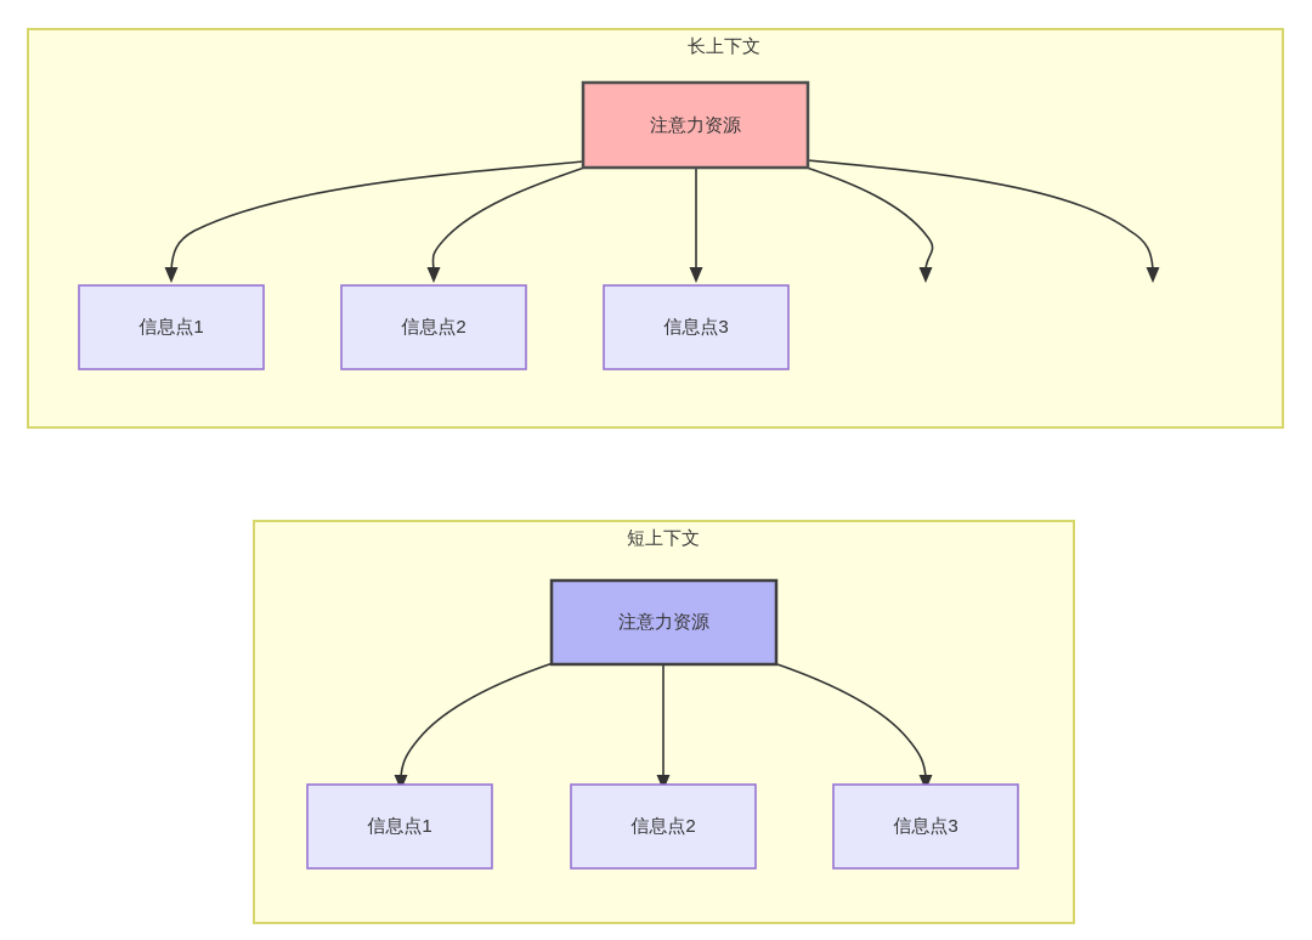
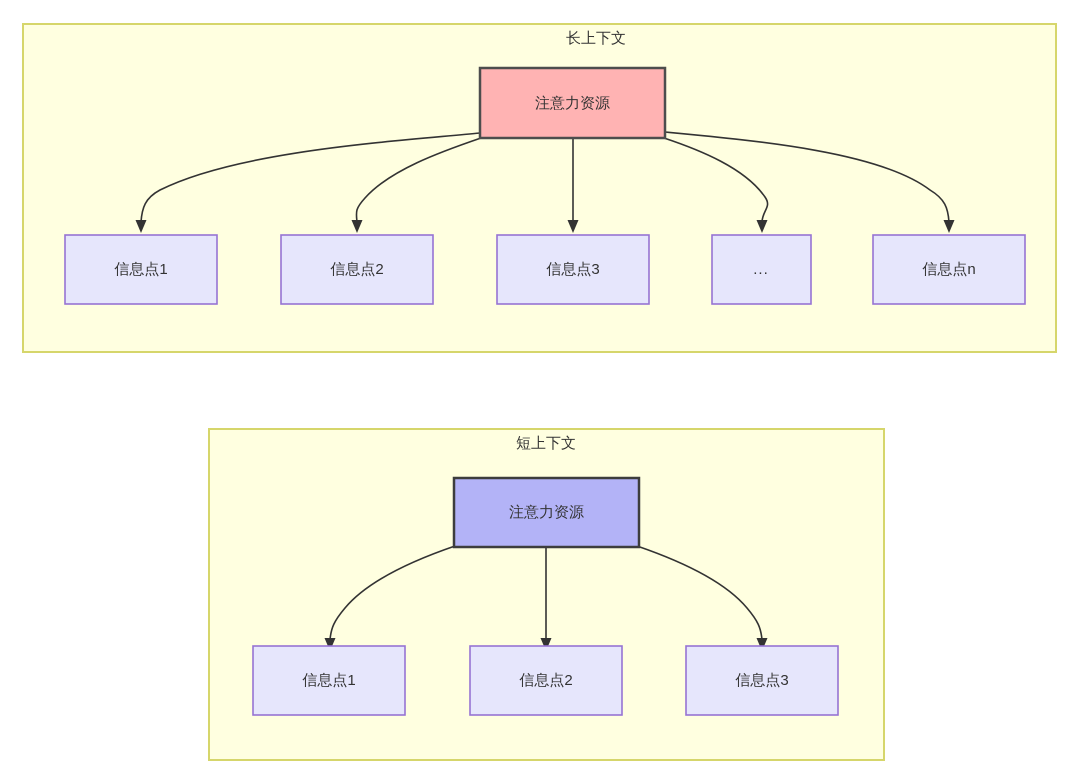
  长上下文
  注意力资源
  信息点1
  信息点2
  信息点3
+ ...
+ 信息点n
  短上下文
  注意力资源
  信息点1
  信息点2
  信息点3
